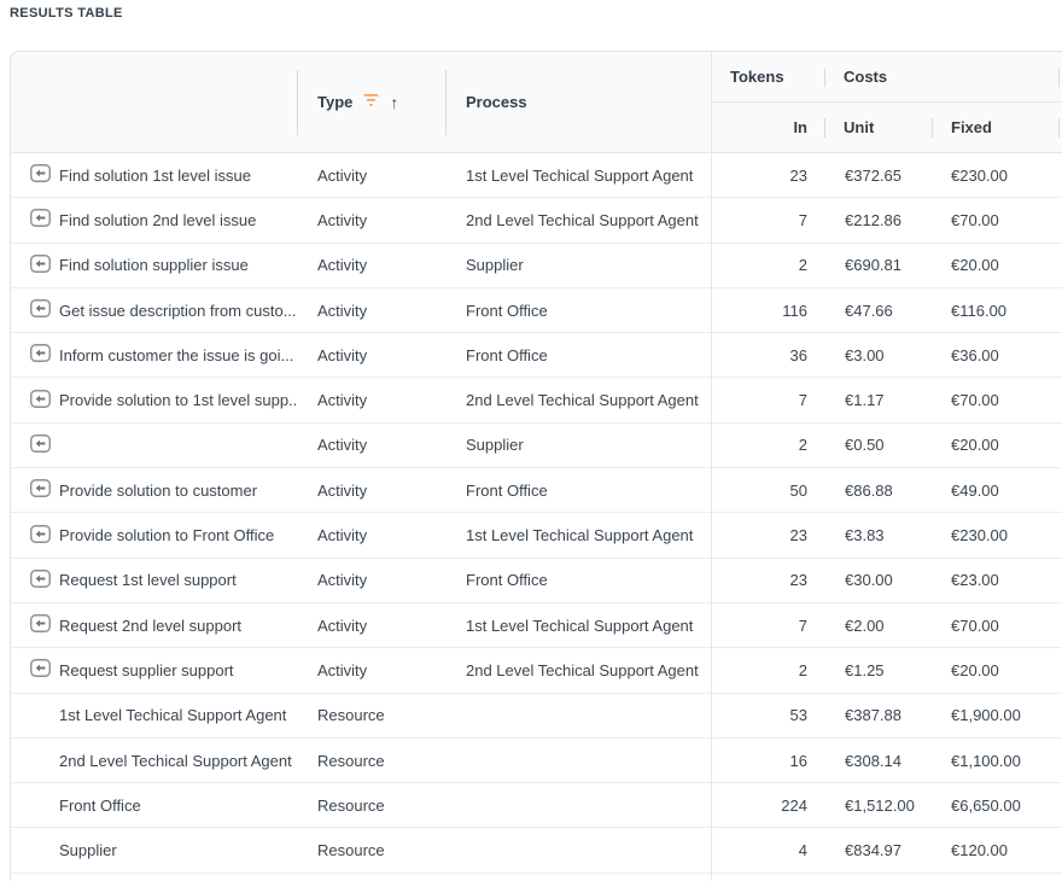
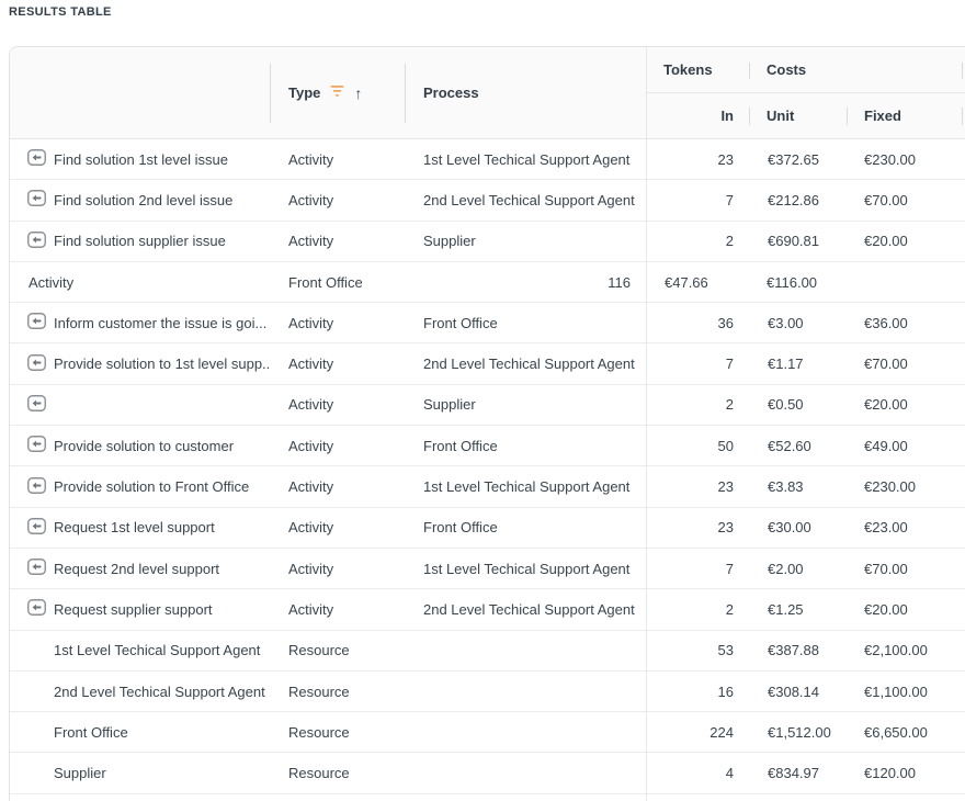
  RESULTS TABLE
  Type
  ↑
  Process
  Tokens
  Costs
  In
  Unit
  Fixed
  Find solution 1st level issue
  Activity
  1st Level Techical Support Agent
  23
  €372.65
  €230.00
  Find solution 2nd level issue
  Activity
  2nd Level Techical Support Agent
  7
  €212.86
  €70.00
  Find solution supplier issue
  Activity
  Supplier
  2
  €690.81
  €20.00
- Get issue description from custo...
  Activity
  Front Office
  116
  €47.66
  €116.00
  Inform customer the issue is goi...
  Activity
  Front Office
  36
  €3.00
  €36.00
  Provide solution to 1st level supp..
  Activity
  2nd Level Techical Support Agent
  7
  €1.17
  €70.00
  Activity
  Supplier
  2
  €0.50
  €20.00
  Provide solution to customer
  Activity
  Front Office
  50
- €86.88
+ €52.60
  €49.00
  Provide solution to Front Office
  Activity
  1st Level Techical Support Agent
  23
  €3.83
  €230.00
  Request 1st level support
  Activity
  Front Office
  23
  €30.00
  €23.00
  Request 2nd level support
  Activity
  1st Level Techical Support Agent
  7
  €2.00
  €70.00
  Request supplier support
  Activity
  2nd Level Techical Support Agent
  2
  €1.25
  €20.00
  1st Level Techical Support Agent
  Resource
  53
  €387.88
- €1,900.00
+ €2,100.00
  2nd Level Techical Support Agent
  Resource
  16
  €308.14
  €1,100.00
  Front Office
  Resource
  224
  €1,512.00
  €6,650.00
  Supplier
  Resource
  4
  €834.97
  €120.00
